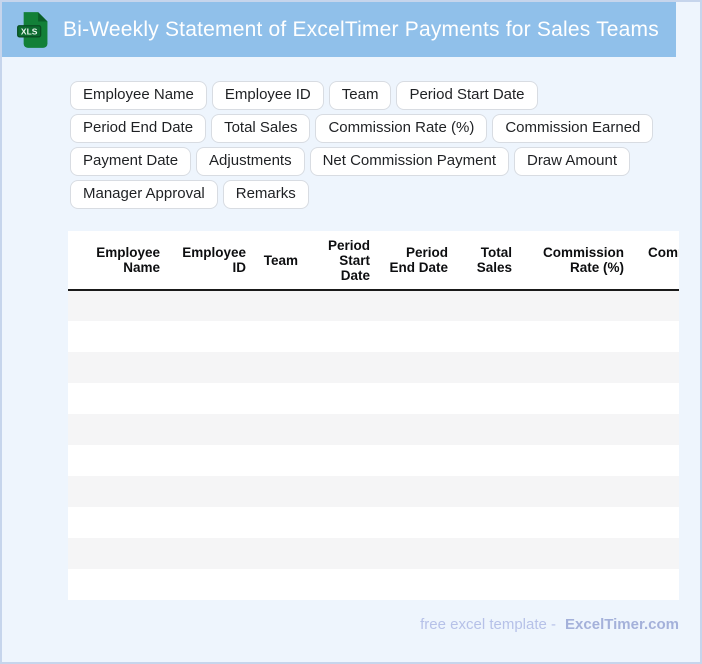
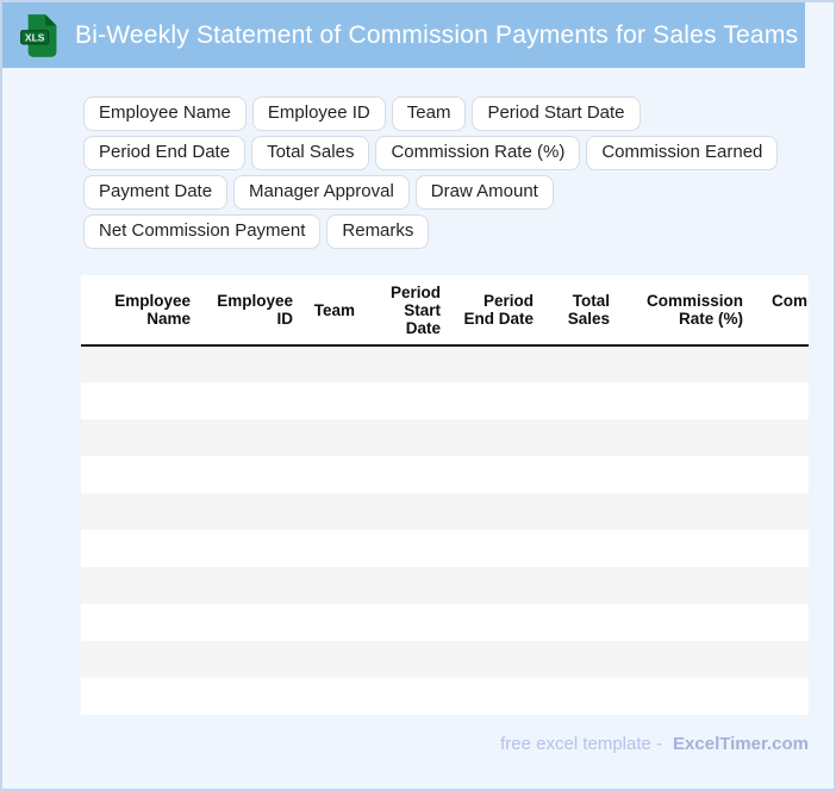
  XLS
- Bi-Weekly Statement of ExcelTimer Payments for Sales Teams
+ Bi-Weekly Statement of Commission Payments for Sales Teams
  Employee Name
  Employee ID
  Team
  Period Start Date
  Period End Date
  Total Sales
  Commission Rate (%)
  Commission Earned
  Payment Date
- Adjustments
- Net Commission Payment
+ Manager Approval
  Draw Amount
- Manager Approval
+ Net Commission Payment
  Remarks
  Employee Name	Employee ID	Team	Period Start Date	Period End Date	Total Sales	Commission Rate (%)	Com
  free excel template - ExcelTimer.com
